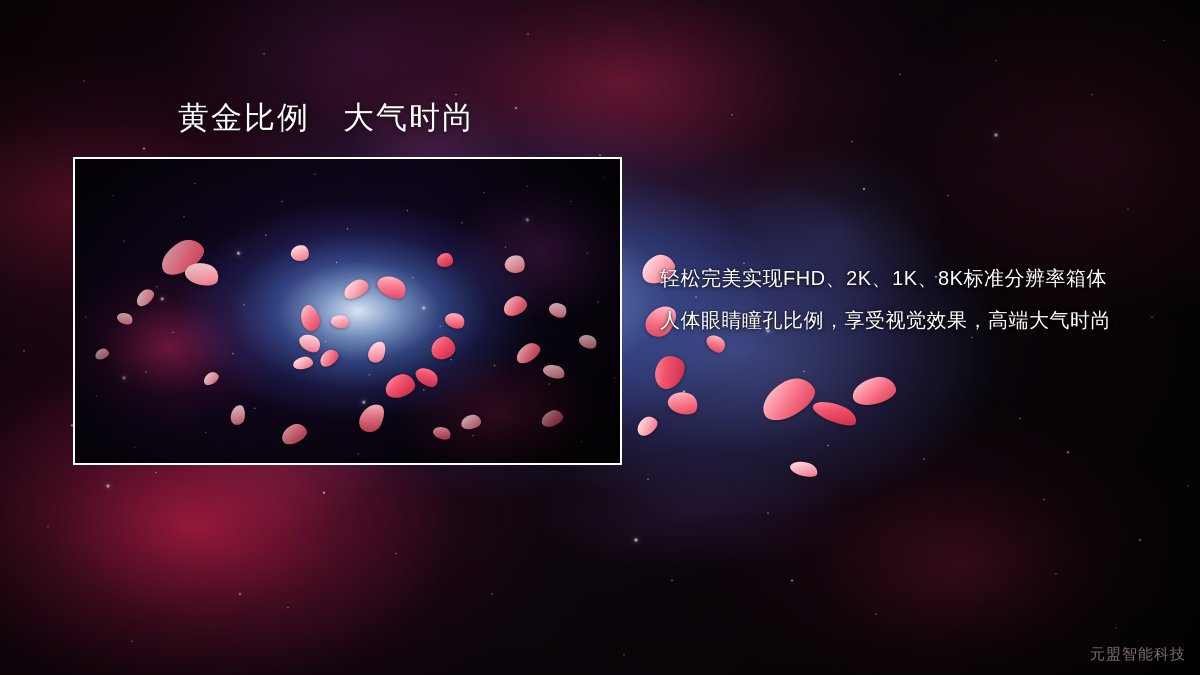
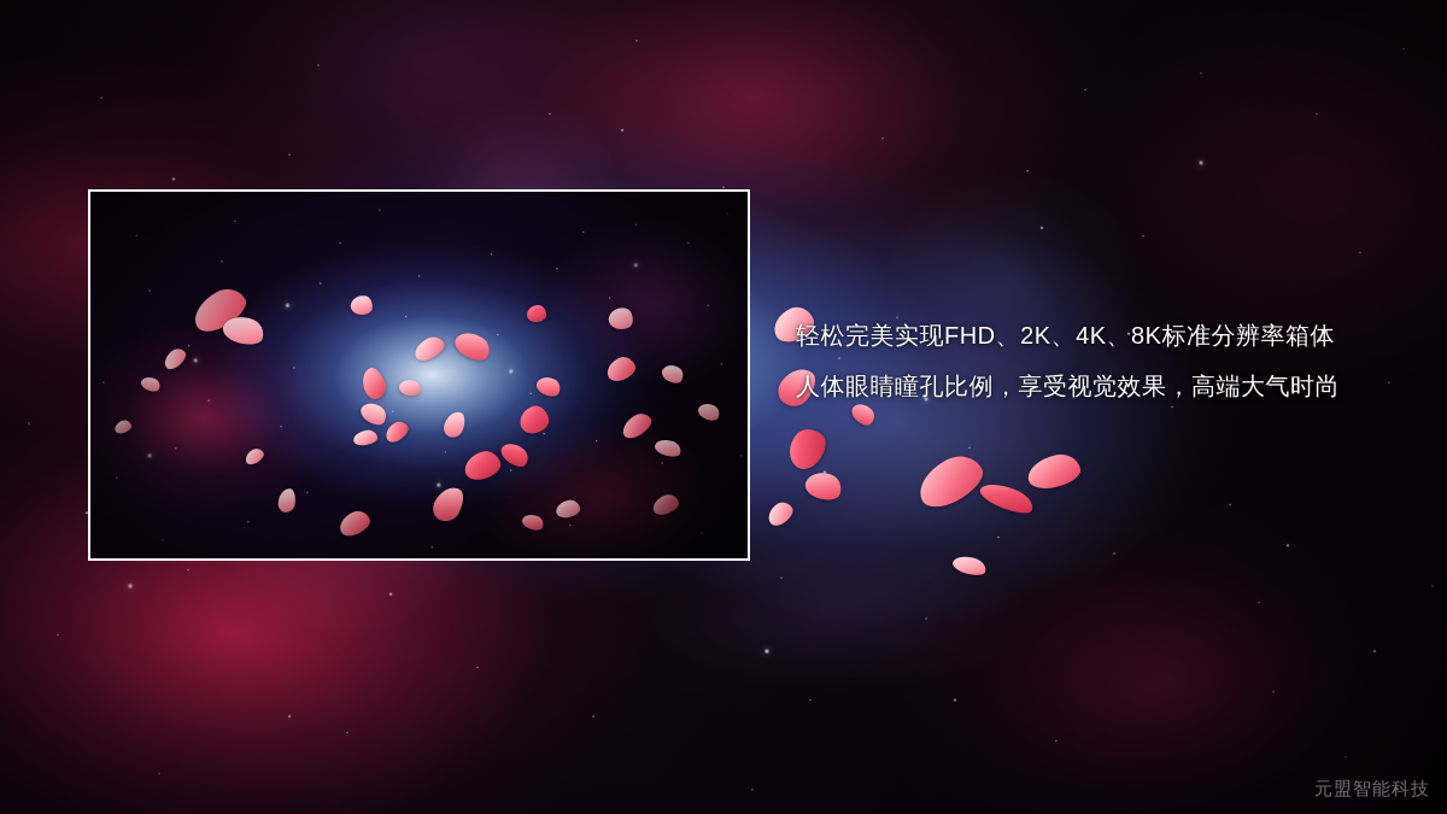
- 黄金比例 大气时尚
- 轻松完美实现FHD、2K、1K、8K标准分辨率箱体
+ 轻松完美实现FHD、2K、4K、8K标准分辨率箱体
  人体眼睛瞳孔比例，享受视觉效果，高端大气时尚
  元盟智能科技
